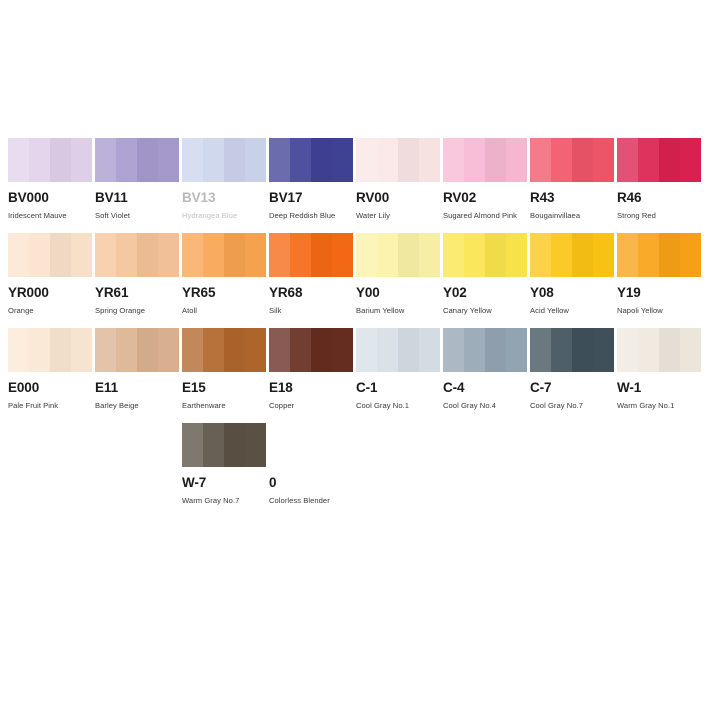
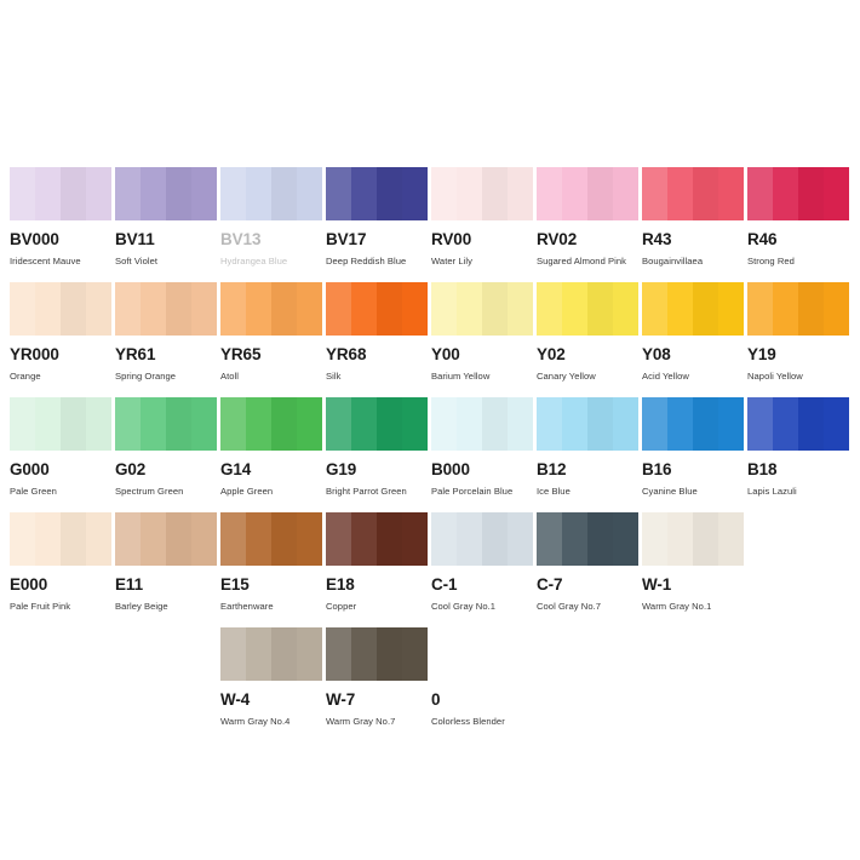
  BV000
  Iridescent Mauve
  BV11
  Soft Violet
  BV13
  Hydrangea Blue
  BV17
  Deep Reddish Blue
  RV00
  Water Lily
  RV02
  Sugared Almond Pink
  R43
  Bougainvillaea
  R46
  Strong Red
  YR000
  Orange
  YR61
  Spring Orange
  YR65
  Atoll
  YR68
  Silk
  Y00
  Barium Yellow
  Y02
  Canary Yellow
  Y08
  Acid Yellow
  Y19
  Napoli Yellow
+ G000
+ Pale Green
+ G02
+ Spectrum Green
+ G14
+ Apple Green
+ G19
+ Bright Parrot Green
+ B000
+ Pale Porcelain Blue
+ B12
+ Ice Blue
+ B16
+ Cyanine Blue
+ B18
+ Lapis Lazuli
  E000
  Pale Fruit Pink
  E11
  Barley Beige
  E15
  Earthenware
  E18
  Copper
  C-1
  Cool Gray No.1
- C-4
- Cool Gray No.4
  C-7
  Cool Gray No.7
  W-1
  Warm Gray No.1
+ W-4
+ Warm Gray No.4
  W-7
  Warm Gray No.7
  0
  Colorless Blender
